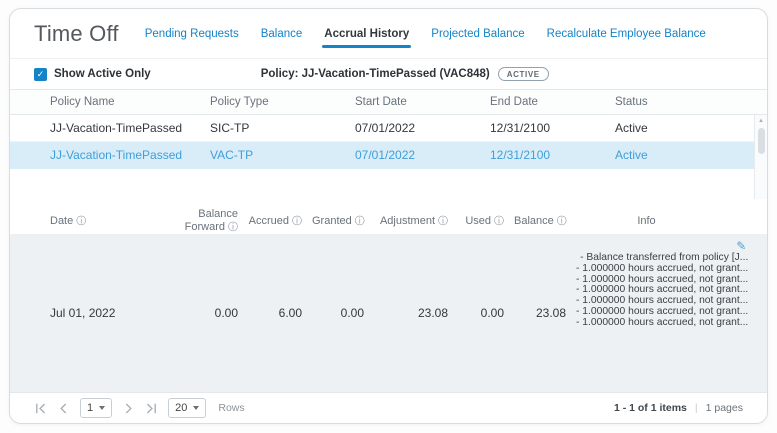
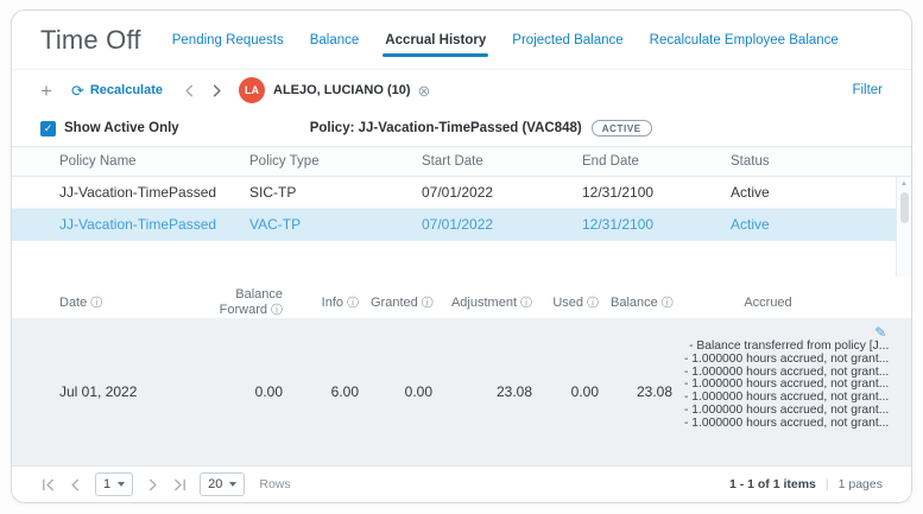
  Time Off
  Pending Requests
  Balance
  Accrual History
  Projected Balance
  Recalculate Employee Balance
+ +
+ ⟳
+ Recalculate
+ LA
+ ALEJO, LUCIANO (10)
+ ⊗
+ Filter
  ✓
  Show Active Only
  Policy: JJ-Vacation-TimePassed (VAC848)
  ACTIVE
  Policy Name
  Policy Type
  Start Date
  End Date
  Status
  JJ-Vacation-TimePassed
  SIC-TP
  07/01/2022
  12/31/2100
  Active
  JJ-Vacation-TimePassed
  VAC-TP
  07/01/2022
  12/31/2100
  Active
  Date ⓘ
  Balance Forward ⓘ
- Accrued ⓘ
+ Info ⓘ
  Granted ⓘ
  Adjustment ⓘ
  Used ⓘ
  Balance ⓘ
- Info
+ Accrued
  Jul 01, 2022
  0.00
  6.00
  0.00
  23.08
  0.00
  23.08
  ✎
  - Balance transferred from policy [J...
  - 1.000000 hours accrued, not grant...
  - 1.000000 hours accrued, not grant...
  - 1.000000 hours accrued, not grant...
  - 1.000000 hours accrued, not grant...
  - 1.000000 hours accrued, not grant...
  - 1.000000 hours accrued, not grant...
  1
  20
  Rows
  1 - 1 of 1 items
  |
  1 pages
